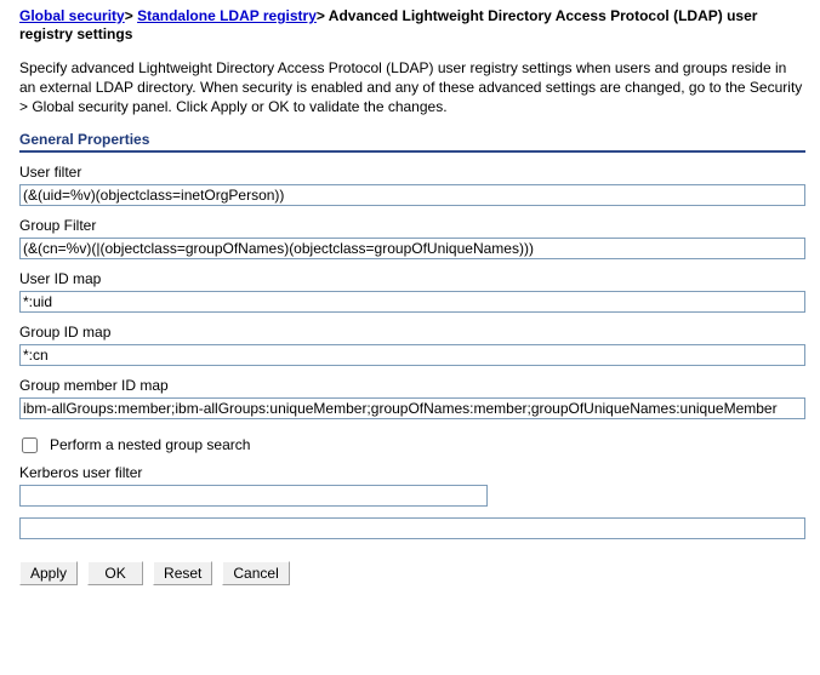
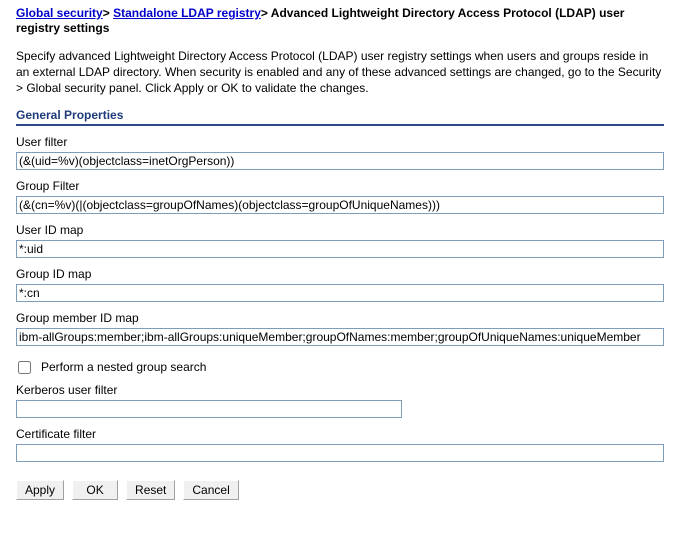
  Global security> Standalone LDAP registry> Advanced Lightweight Directory Access Protocol (LDAP) user registry settings
  Specify advanced Lightweight Directory Access Protocol (LDAP) user registry settings when users and groups reside in an external LDAP directory. When security is enabled and any of these advanced settings are changed, go to the Security > Global security panel. Click Apply or OK to validate the changes.
  General Properties
  User filter
  (&(uid=%v)(objectclass=inetOrgPerson))
  Group Filter
  (&(cn=%v)(|(objectclass=groupOfNames)(objectclass=groupOfUniqueNames)))
  User ID map
  *:uid
  Group ID map
  *:cn
  Group member ID map
  ibm-allGroups:member;ibm-allGroups:uniqueMember;groupOfNames:member;groupOfUniqueNames:uniqueMember
  Perform a nested group search
  Kerberos user filter
+ Certificate filter
  Apply
  OK
  Reset
  Cancel
